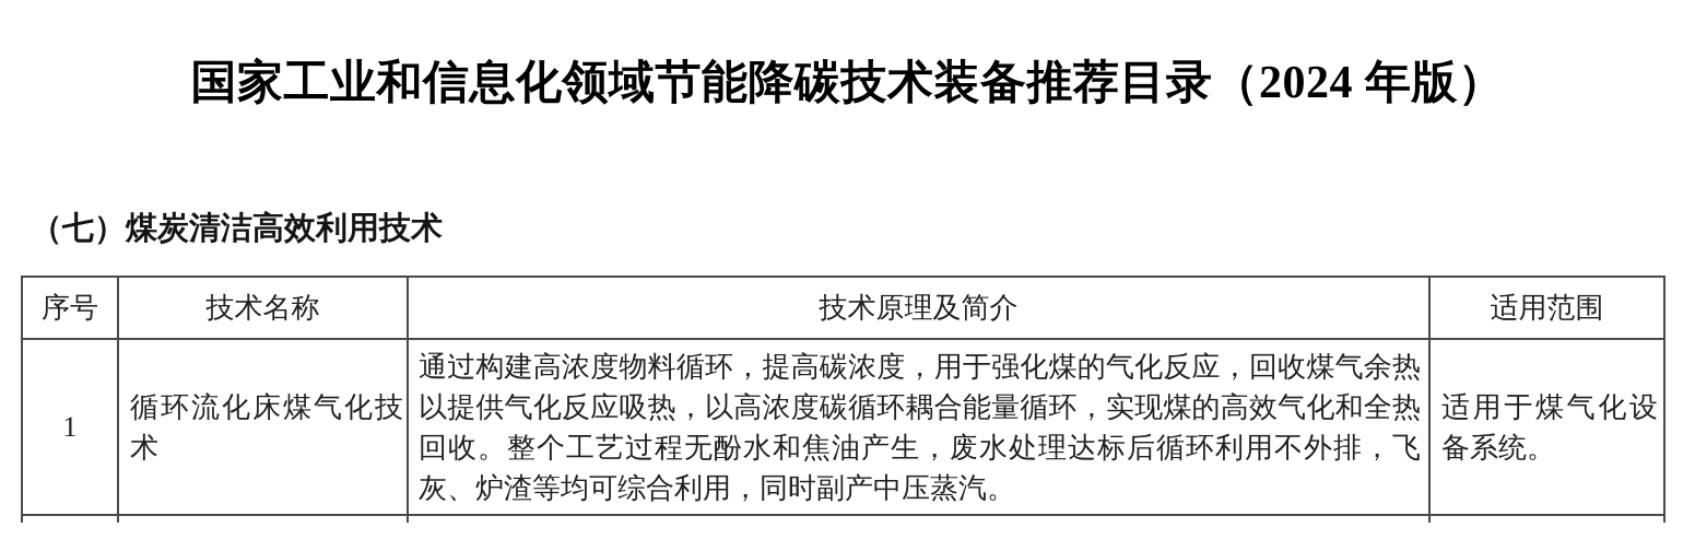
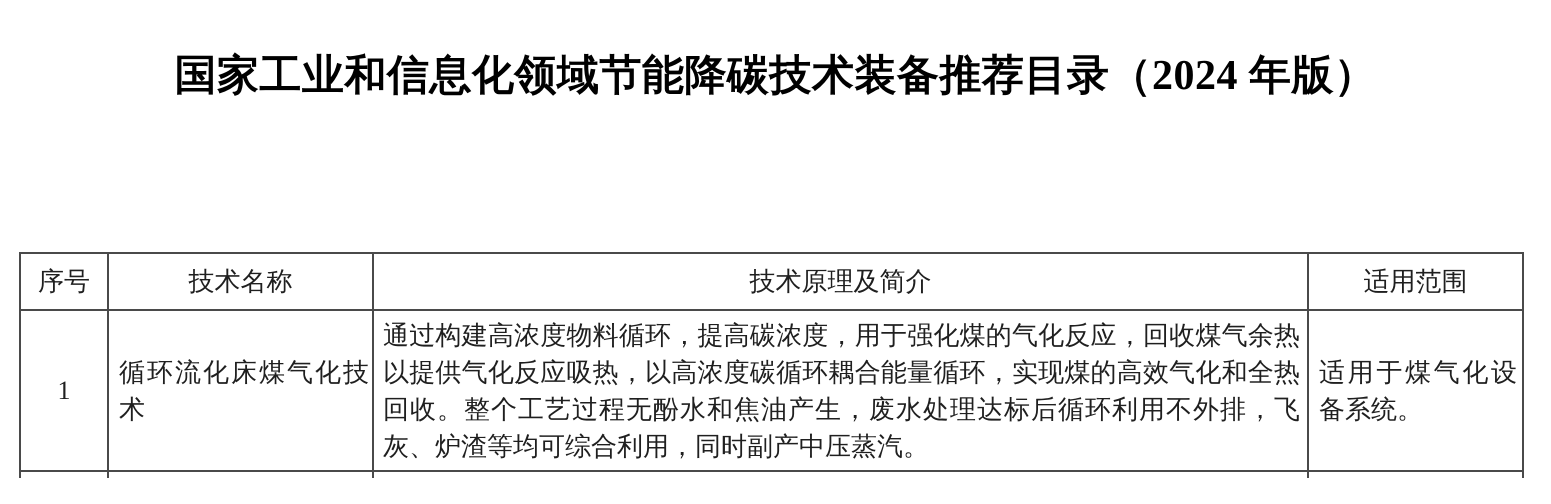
  国家工业和信息化领域节能降碳技术装备推荐目录（2024 年版）
- （七）煤炭清洁高效利用技术
  序号	技术名称	技术原理及简介	适用范围
  1	循环流化床煤气化技术	通过构建高浓度物料循环，提高碳浓度，用于强化煤的气化反应，回收煤气余热以提供气化反应吸热，以高浓度碳循环耦合能量循环，实现煤的高效气化和全热回收。整个工艺过程无酚水和焦油产生，废水处理达标后循环利用不外排，飞灰、炉渣等均可综合利用，同时副产中压蒸汽。	适用于煤气化设备系统。
